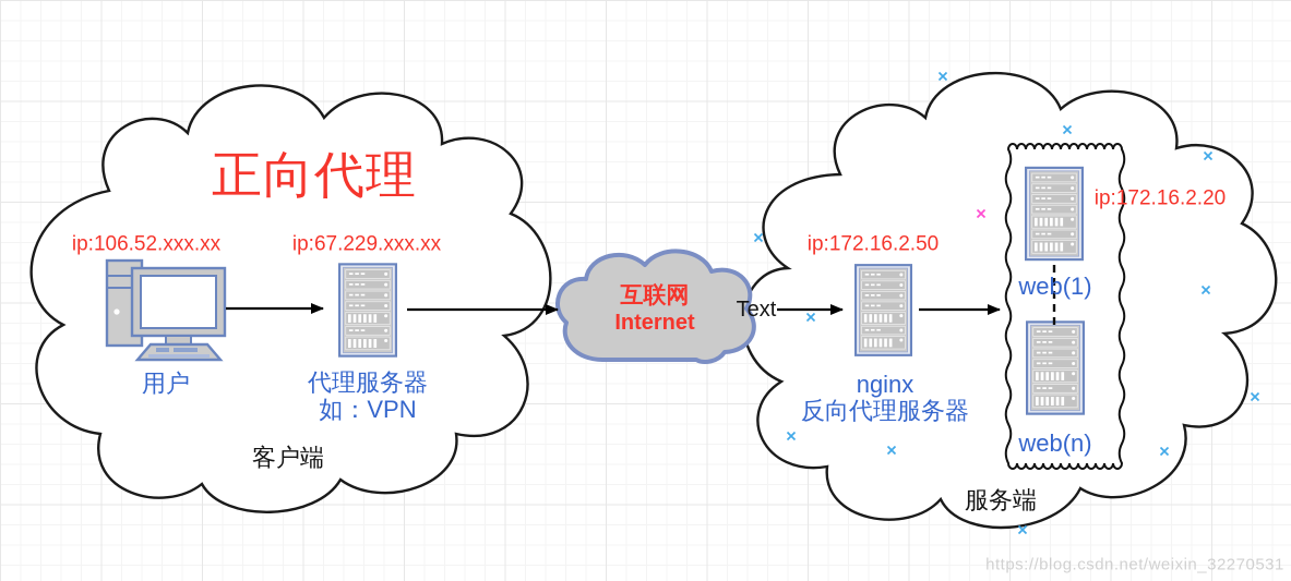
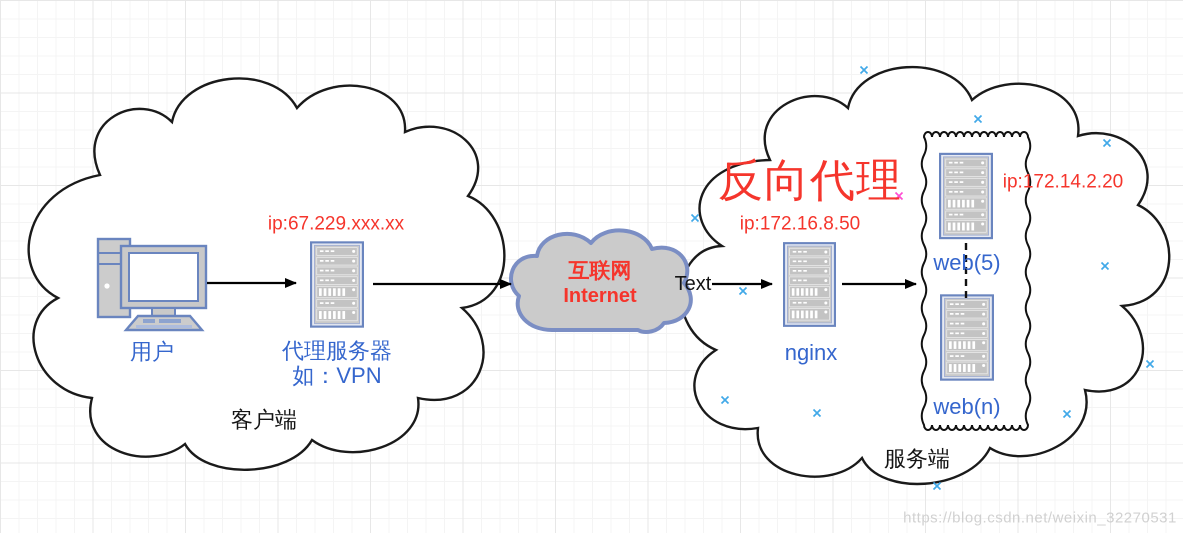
- 正向代理
- ip:106.52.xxx.xx
  ip:67.229.xxx.xx
  用户
  代理服务器
  如：VPN
  客户端
  互联网
  Internet
  Text
+ 反向代理
- ip:172.16.2.50
+ ip:172.16.8.50
- ip:172.16.2.20
+ ip:172.14.2.20
  nginx
- 反向代理服务器
- web(1)
+ web(5)
  web(n)
  服务端
  https://blog.csdn.net/weixin_32270531
